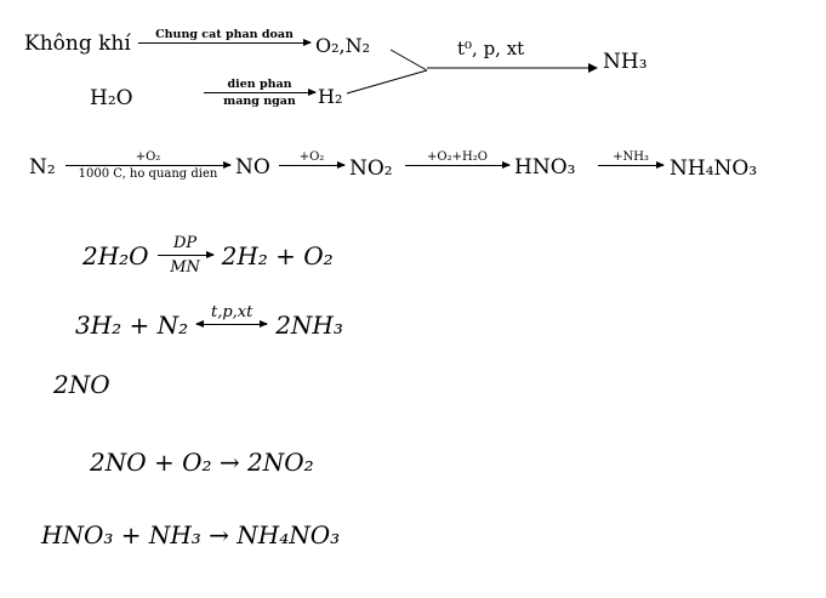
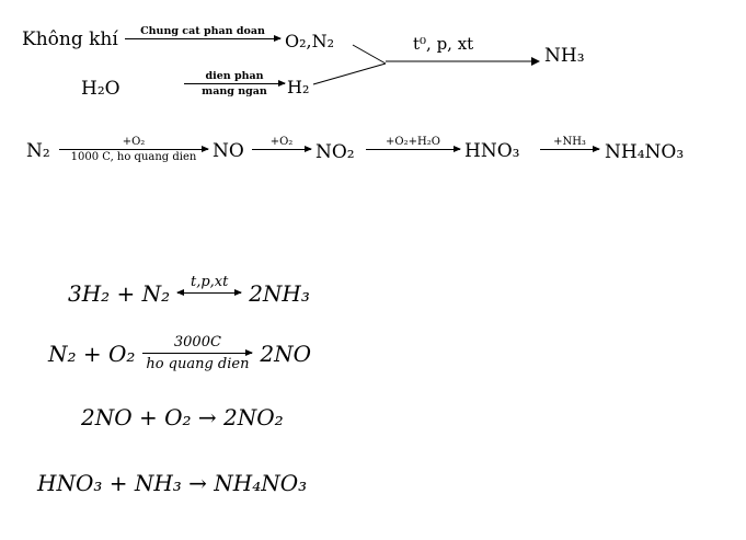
  Không khí
  Chung cat phan doan
  O₂,N₂
  H₂O
  dien phan
  mang ngan
  H₂
  t⁰, p, xt
  NH₃
  N₂
  +O₂
  1000 C, ho quang dien
  NO
  +O₂
  NO₂
  +O₂+H₂O
  HNO₃
  +NH₃
  NH₄NO₃
- 2H₂O
- DP
- MN
- 2H₂ + O₂
  3H₂ + N₂
  t,p,xt
  2NH₃
+ N₂ + O₂
+ 3000C
+ ho quang dien
  2NO
  2NO + O₂ → 2NO₂
  HNO₃ + NH₃ → NH₄NO₃
